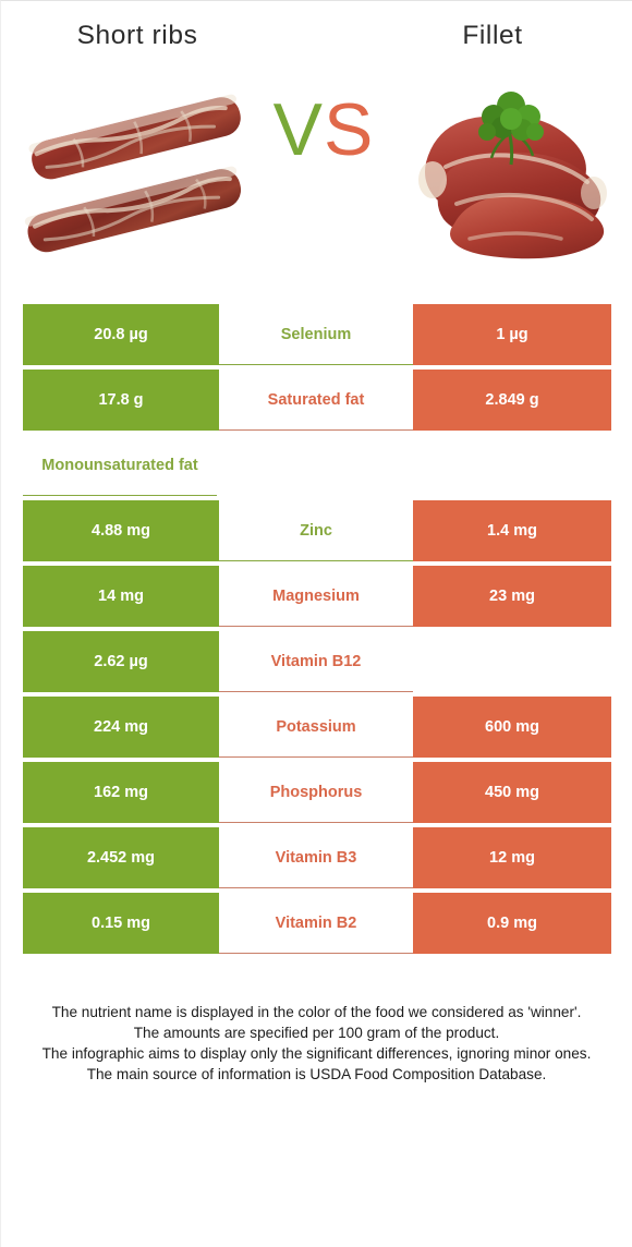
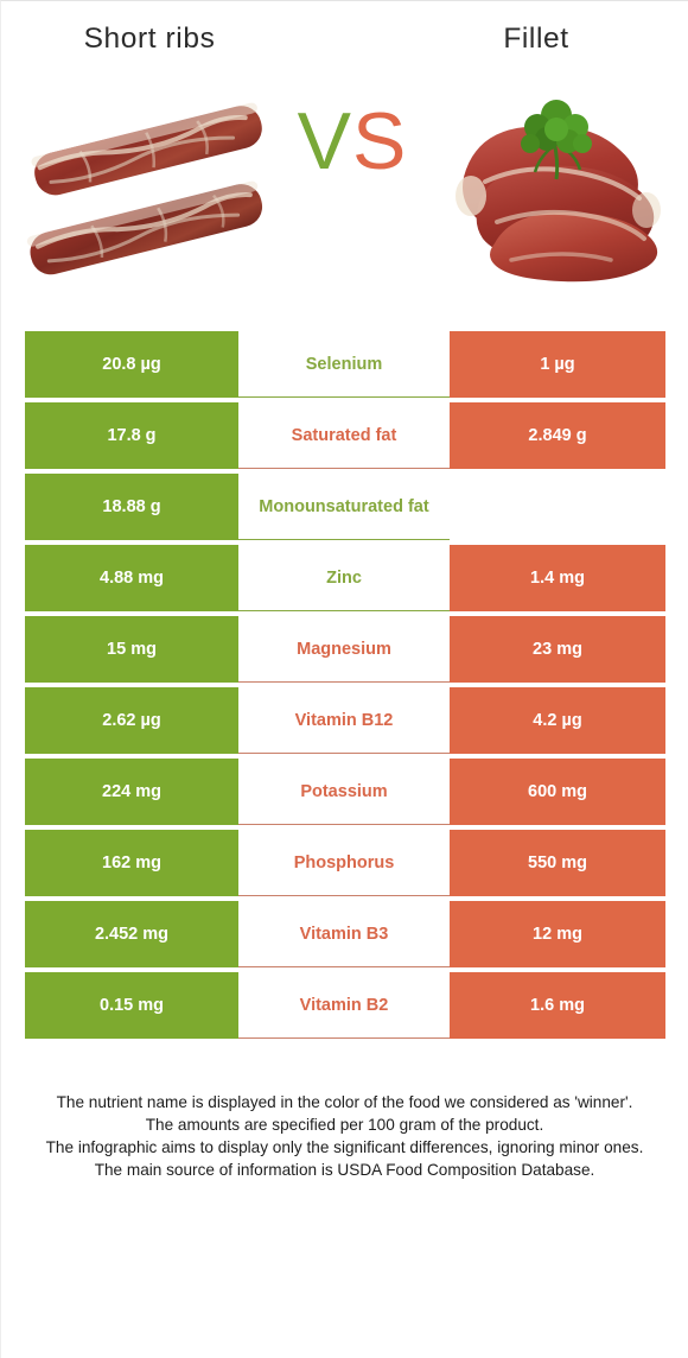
  Short ribs
  Fillet
  VS
  20.8 µg
  Selenium
  1 µg
  17.8 g
  Saturated fat
  2.849 g
+ 18.88 g
  Monounsaturated fat
  4.88 mg
  Zinc
  1.4 mg
- 14 mg
+ 15 mg
  Magnesium
  23 mg
  2.62 µg
  Vitamin B12
+ 4.2 µg
  224 mg
  Potassium
  600 mg
  162 mg
  Phosphorus
- 450 mg
+ 550 mg
  2.452 mg
  Vitamin B3
  12 mg
  0.15 mg
  Vitamin B2
- 0.9 mg
+ 1.6 mg
  The nutrient name is displayed in the color of the food we considered as 'winner'.
  The amounts are specified per 100 gram of the product.
  The infographic aims to display only the significant differences, ignoring minor ones.
  The main source of information is USDA Food Composition Database.
